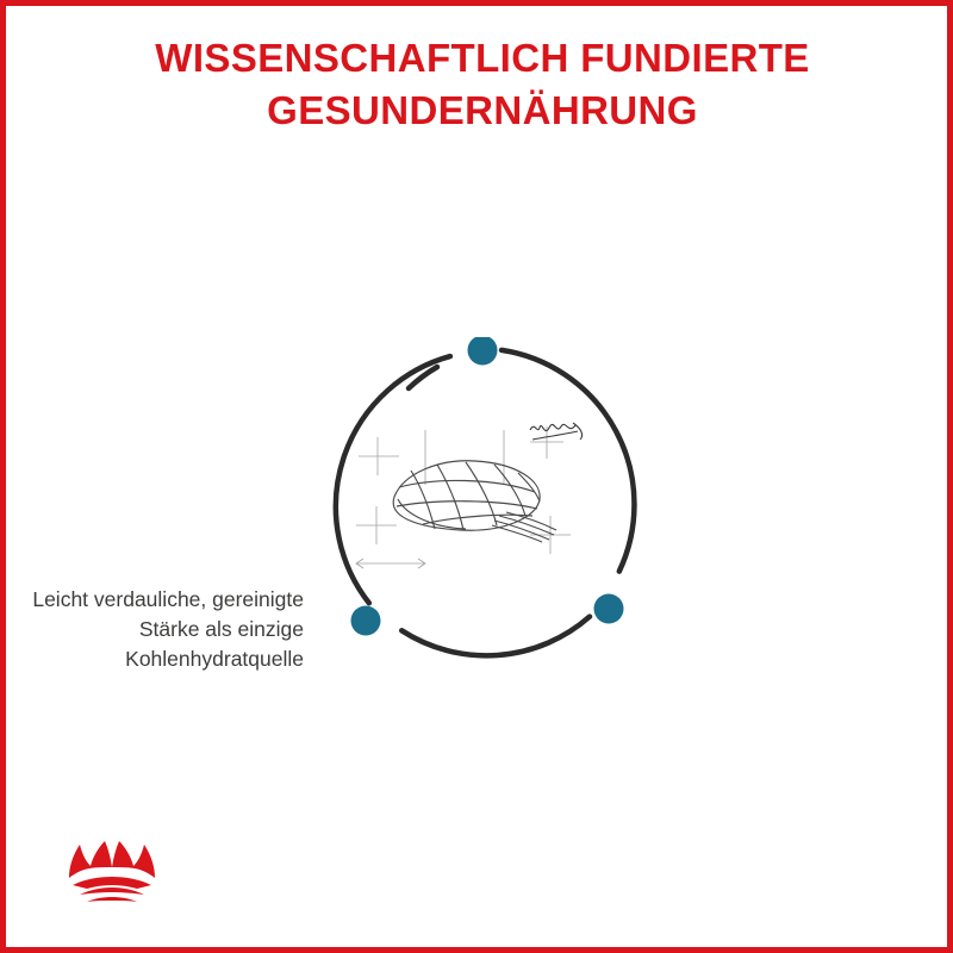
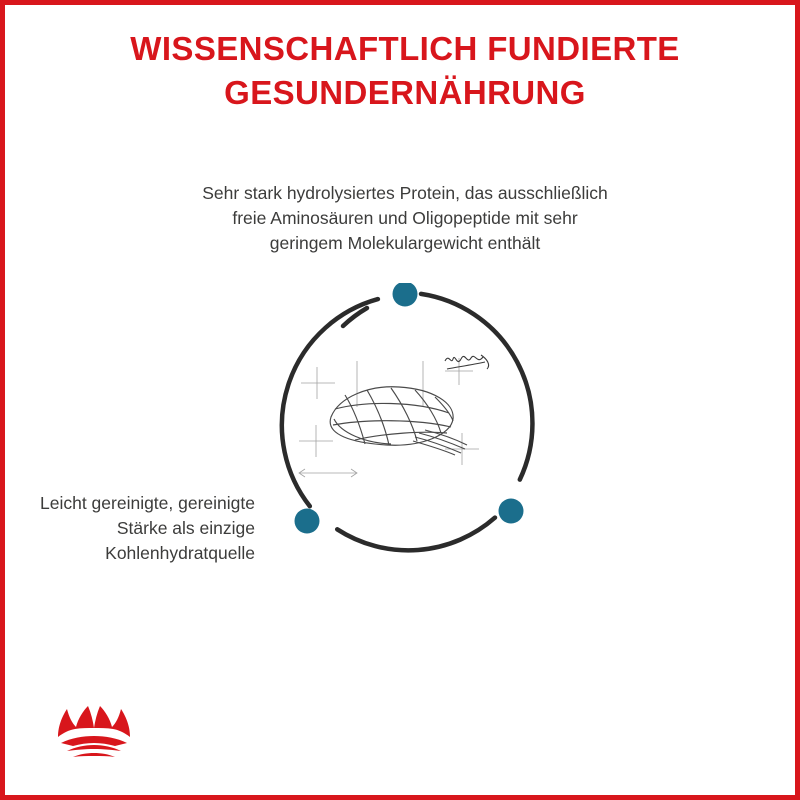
  WISSENSCHAFTLICH FUNDIERTE
  GESUNDERNÄHRUNG
+ Sehr stark hydrolysiertes Protein, das ausschließlich freie Aminosäuren und Oligopeptide mit sehr geringem Molekulargewicht enthält
- Leicht verdauliche, gereinigte Stärke als einzige Kohlenhydratquelle
+ Leicht gereinigte, gereinigte Stärke als einzige Kohlenhydratquelle
